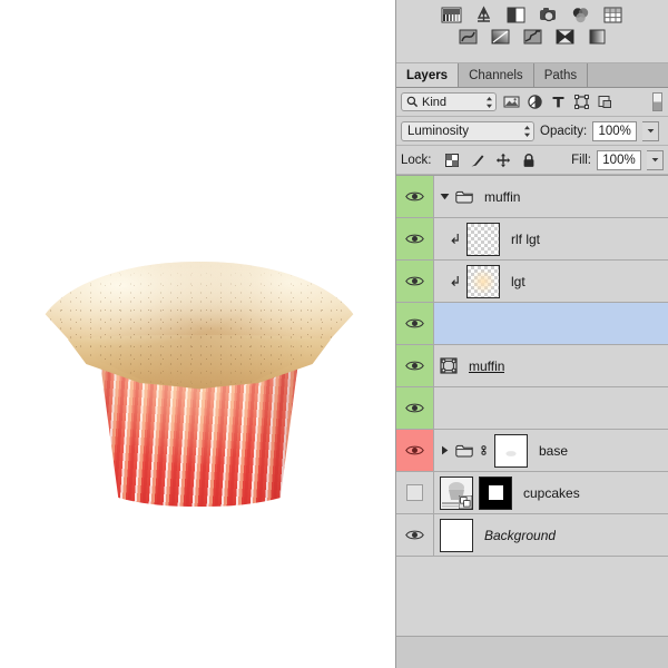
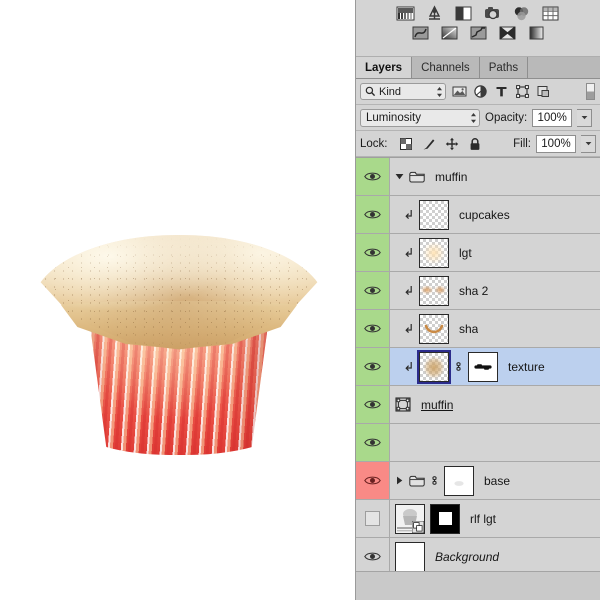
  Layers
  Channels
  Paths
  Kind
  Luminosity
  Opacity:
  100%
  Lock:
  Fill:
  100%
  muffin
- rlf lgt
+ cupcakes
  lgt
+ sha 2
+ sha
+ texture
  muffin
  base
- cupcakes
+ rlf lgt
  Background
